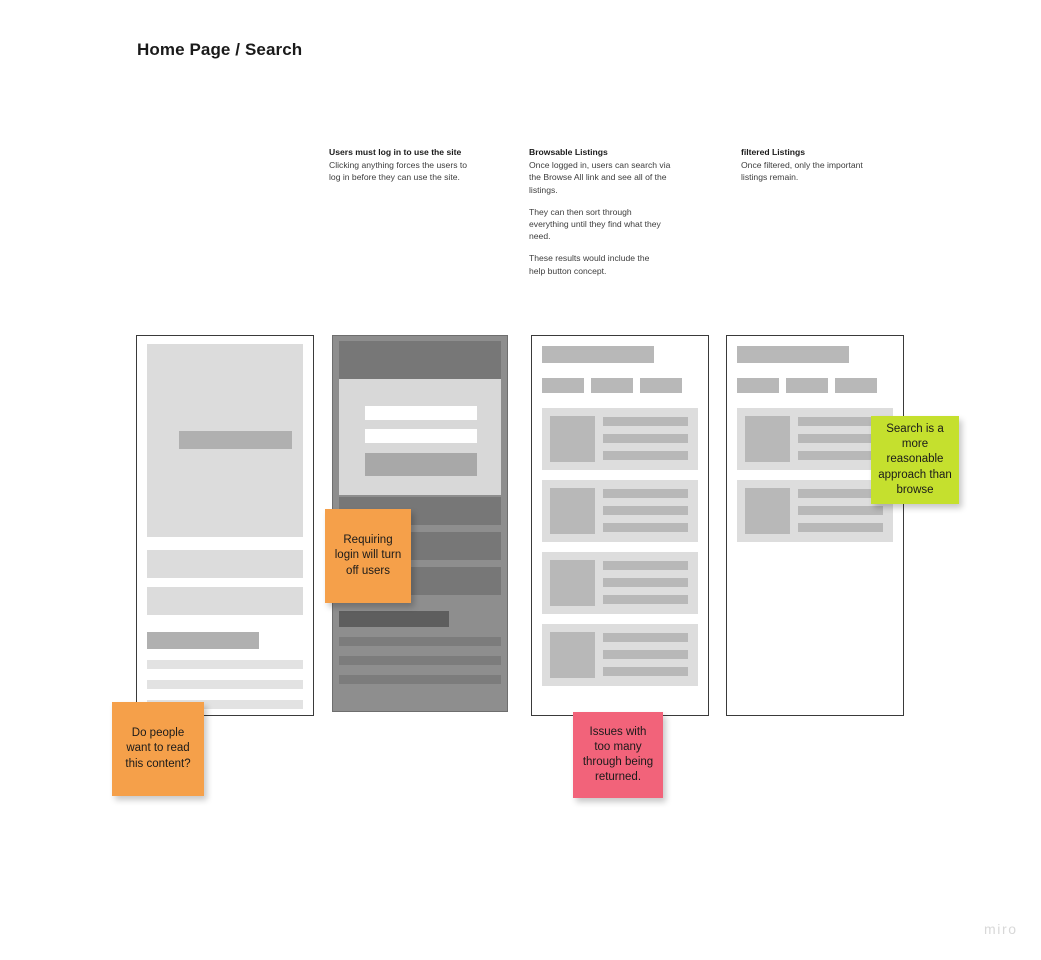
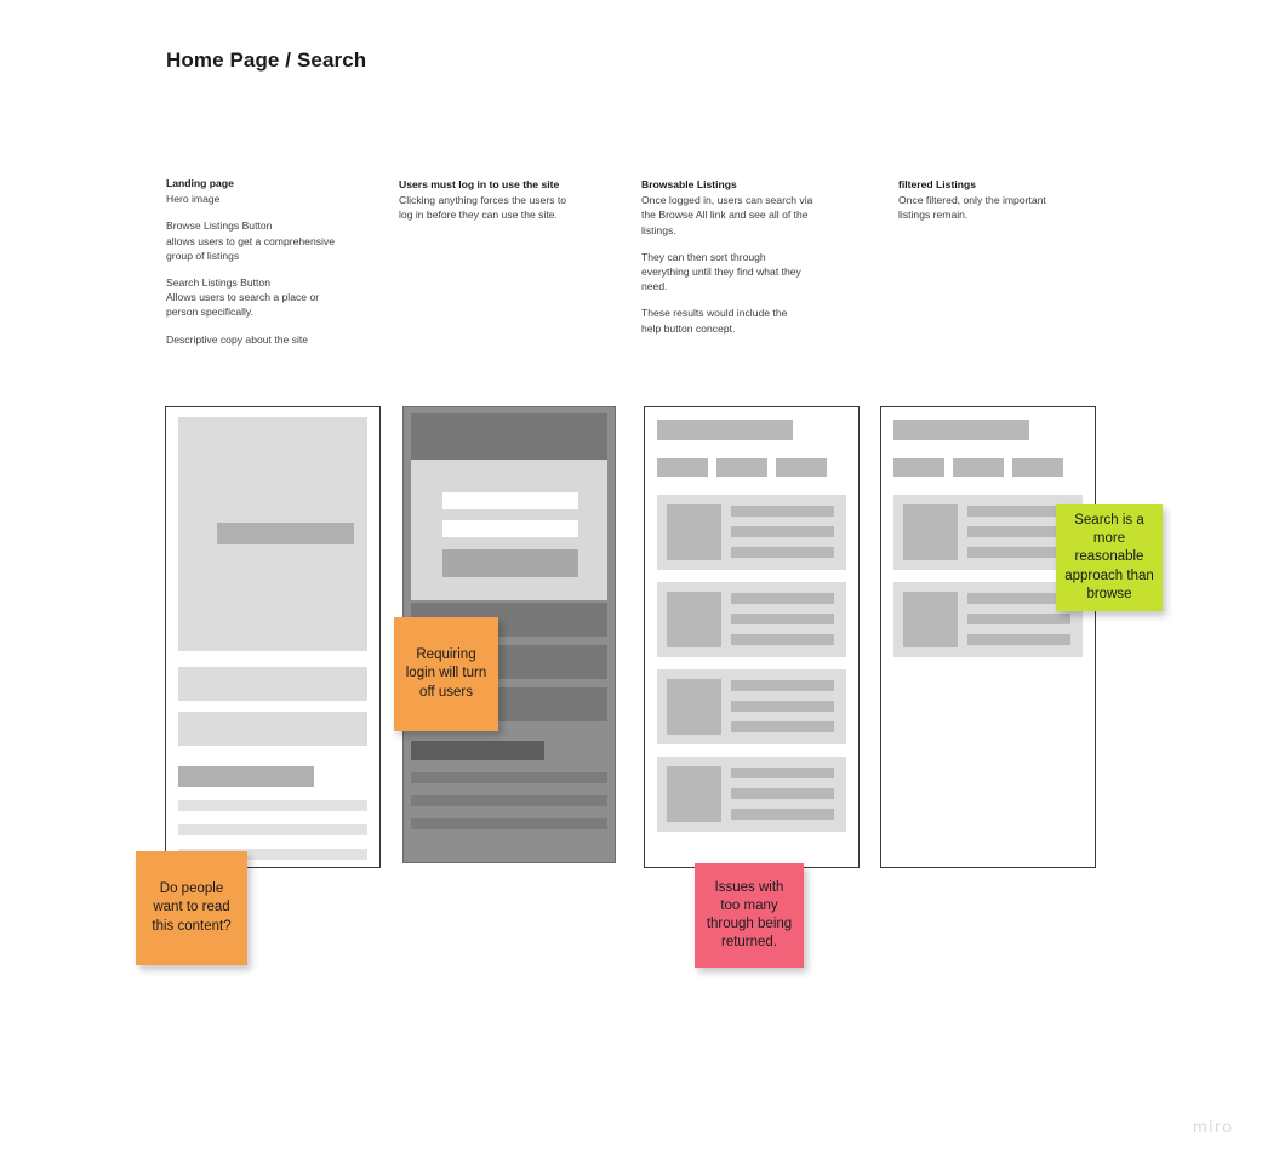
  Home Page / Search
+ Landing page
+ Hero image
+ Browse Listings Button
+ allows users to get a comprehensive
+ group of listings
+ Search Listings Button
+ Allows users to search a place or
+ person specifically.
+ Descriptive copy about the site
  Users must log in to use the site
  Clicking anything forces the users to
  log in before they can use the site.
  Browsable Listings
  Once logged in, users can search via
  the Browse All link and see all of the
  listings.
  They can then sort through
  everything until they find what they
  need.
  These results would include the
  help button concept.
  filtered Listings
  Once filtered, only the important
  listings remain.
  Requiring login will turn off users
  Do people want to read this content?
  Issues with too many through being returned.
  Search is a more reasonable approach than browse
  miro
